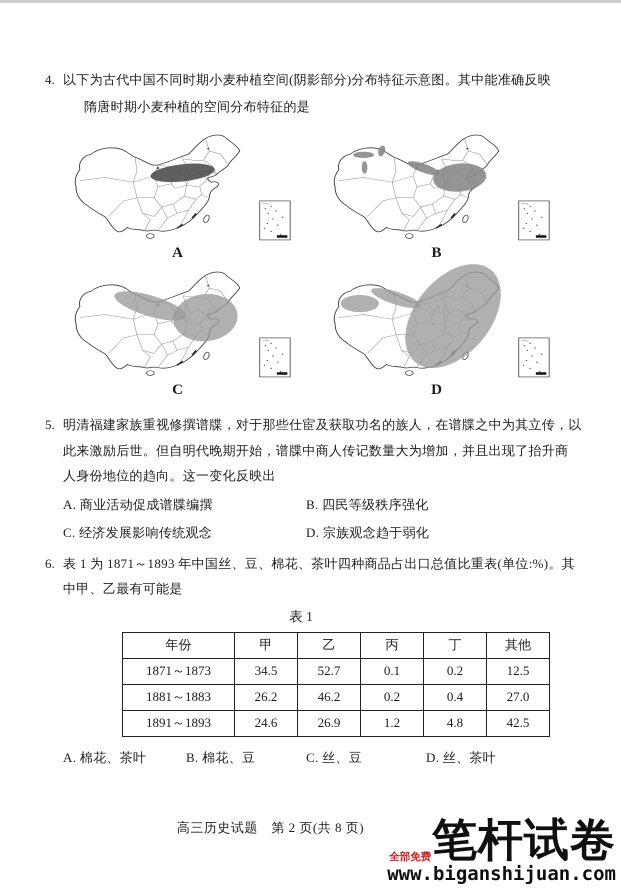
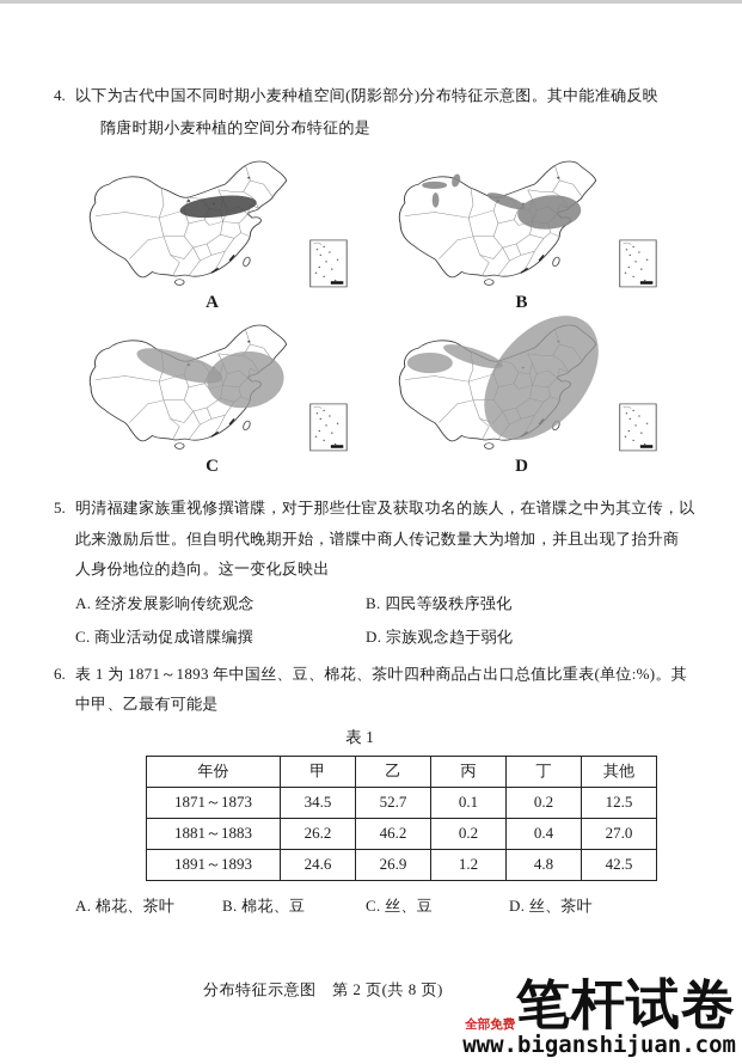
  4.
  以下为古代中国不同时期小麦种植空间(阴影部分)分布特征示意图。其中能准确反映
  隋唐时期小麦种植的空间分布特征的是
  A
  B
  C
  D
  5.
  明清福建家族重视修撰谱牒，对于那些仕宦及获取功名的族人，在谱牒之中为其立传，以
  此来激励后世。但自明代晚期开始，谱牒中商人传记数量大为增加，并且出现了抬升商
  人身份地位的趋向。这一变化反映出
- A. 商业活动促成谱牒编撰
+ A. 经济发展影响传统观念
  B. 四民等级秩序强化
- C. 经济发展影响传统观念
+ C. 商业活动促成谱牒编撰
  D. 宗族观念趋于弱化
  6.
  表 1 为 1871～1893 年中国丝、豆、棉花、茶叶四种商品占出口总值比重表(单位:%)。其
  中甲、乙最有可能是
  表 1
  年份	甲	乙	丙	丁	其他
  1871～1873	34.5	52.7	0.1	0.2	12.5
  1881～1883	26.2	46.2	0.2	0.4	27.0
  1891～1893	24.6	26.9	1.2	4.8	42.5
  A. 棉花、茶叶
  B. 棉花、豆
  C. 丝、豆
  D. 丝、茶叶
- 高三历史试题 第 2 页(共 8 页)
+ 分布特征示意图 第 2 页(共 8 页)
  笔杆试卷
  全部免费
  www.biganshijuan.com
